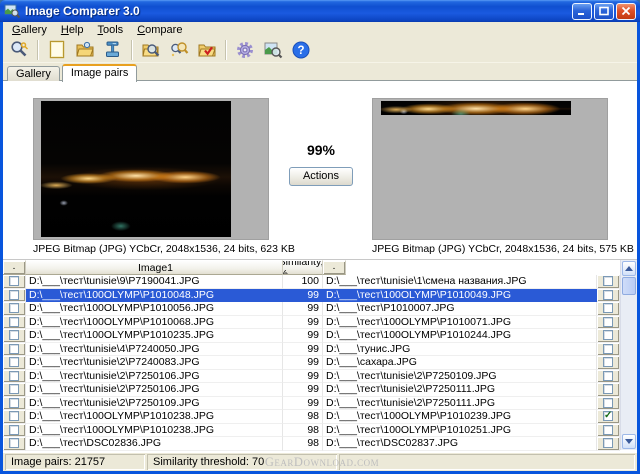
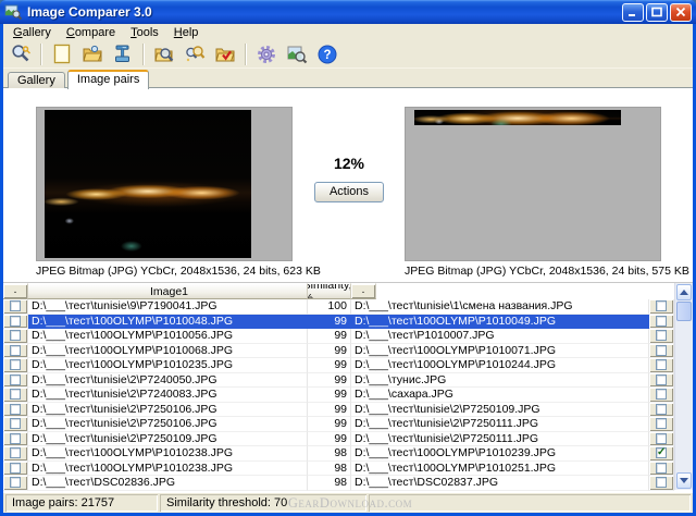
  Image Comparer 3.0
  Gallery
- Help
+ Compare
  Tools
- Compare
+ Help
  ?
  Gallery
  Image pairs
- 99%
+ 12%
  Actions
  JPEG Bitmap (JPG) YCbCr, 2048x1536, 24 bits, 623 KB
  JPEG Bitmap (JPG) YCbCr, 2048x1536, 24 bits, 575 KB
  ·
  Image1
  Similarity, %
  ·
  D:\___\тест\tunisie\9\P7190041.JPG
  100
  D:\___\тест\tunisie\1\смена названия.JPG
  D:\___\тест\100OLYMP\P1010048.JPG
  99
  D:\___\тест\100OLYMP\P1010049.JPG
  D:\___\тест\100OLYMP\P1010056.JPG
  99
  D:\___\тест\P1010007.JPG
  D:\___\тест\100OLYMP\P1010068.JPG
  99
  D:\___\тест\100OLYMP\P1010071.JPG
  D:\___\тест\100OLYMP\P1010235.JPG
  99
  D:\___\тест\100OLYMP\P1010244.JPG
- D:\___\тест\tunisie\4\P7240050.JPG
+ D:\___\тест\tunisie\2\P7240050.JPG
  99
  D:\___\тунис.JPG
  D:\___\тест\tunisie\2\P7240083.JPG
  99
  D:\___\сахара.JPG
  D:\___\тест\tunisie\2\P7250106.JPG
  99
  D:\___\тест\tunisie\2\P7250109.JPG
  D:\___\тест\tunisie\2\P7250106.JPG
  99
  D:\___\тест\tunisie\2\P7250111.JPG
  D:\___\тест\tunisie\2\P7250109.JPG
  99
  D:\___\тест\tunisie\2\P7250111.JPG
  D:\___\тест\100OLYMP\P1010238.JPG
  98
  D:\___\тест\100OLYMP\P1010239.JPG
  D:\___\тест\100OLYMP\P1010238.JPG
  98
  D:\___\тест\100OLYMP\P1010251.JPG
  D:\___\тест\DSC02836.JPG
  98
  D:\___\тест\DSC02837.JPG
  Image pairs: 21757
  Similarity threshold: 70
  GearDownload.com
